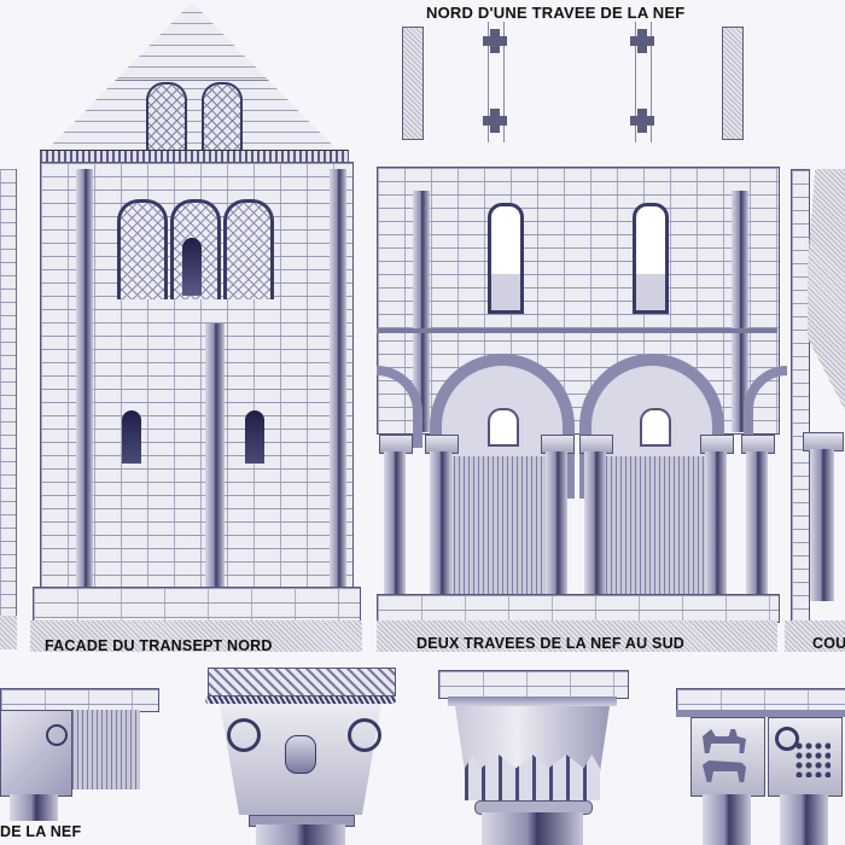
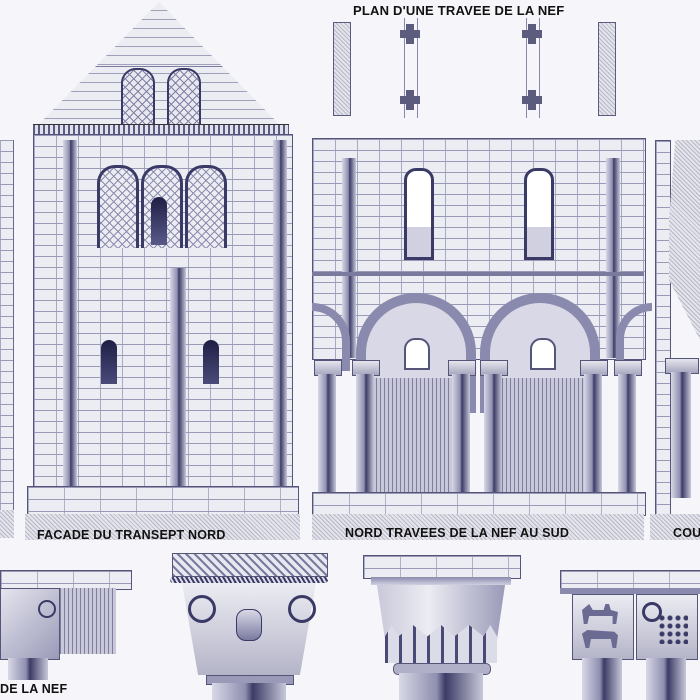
- NORD D'UNE TRAVEE DE LA NEF
+ PLAN D'UNE TRAVEE DE LA NEF
  FACADE DU TRANSEPT NORD
- DEUX TRAVEES DE LA NEF AU SUD
+ NORD TRAVEES DE LA NEF AU SUD
  COU
  DE LA NEF
